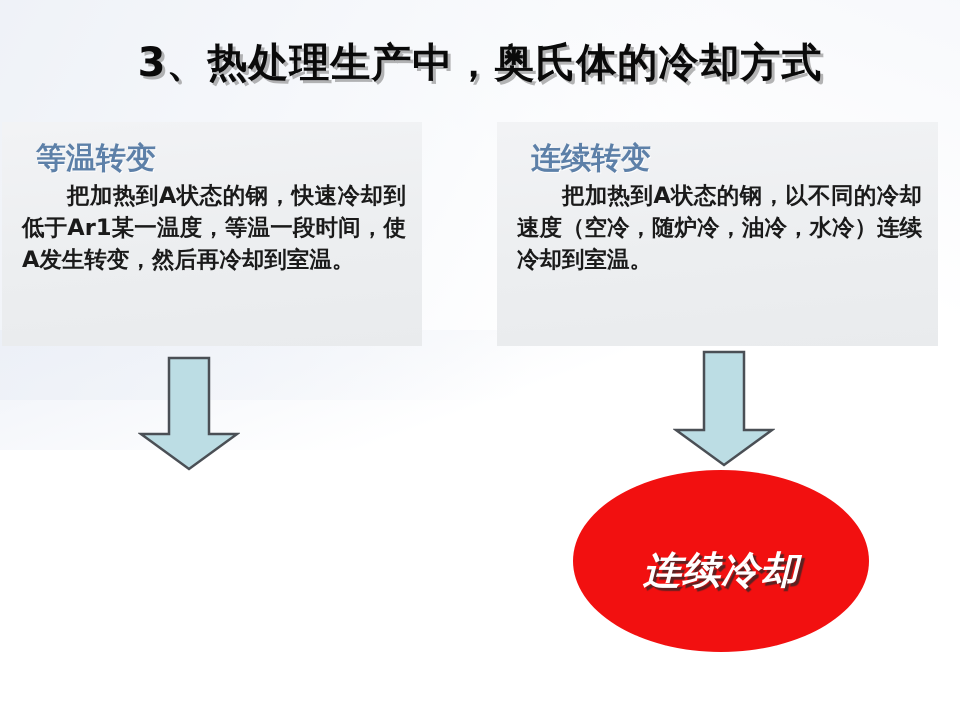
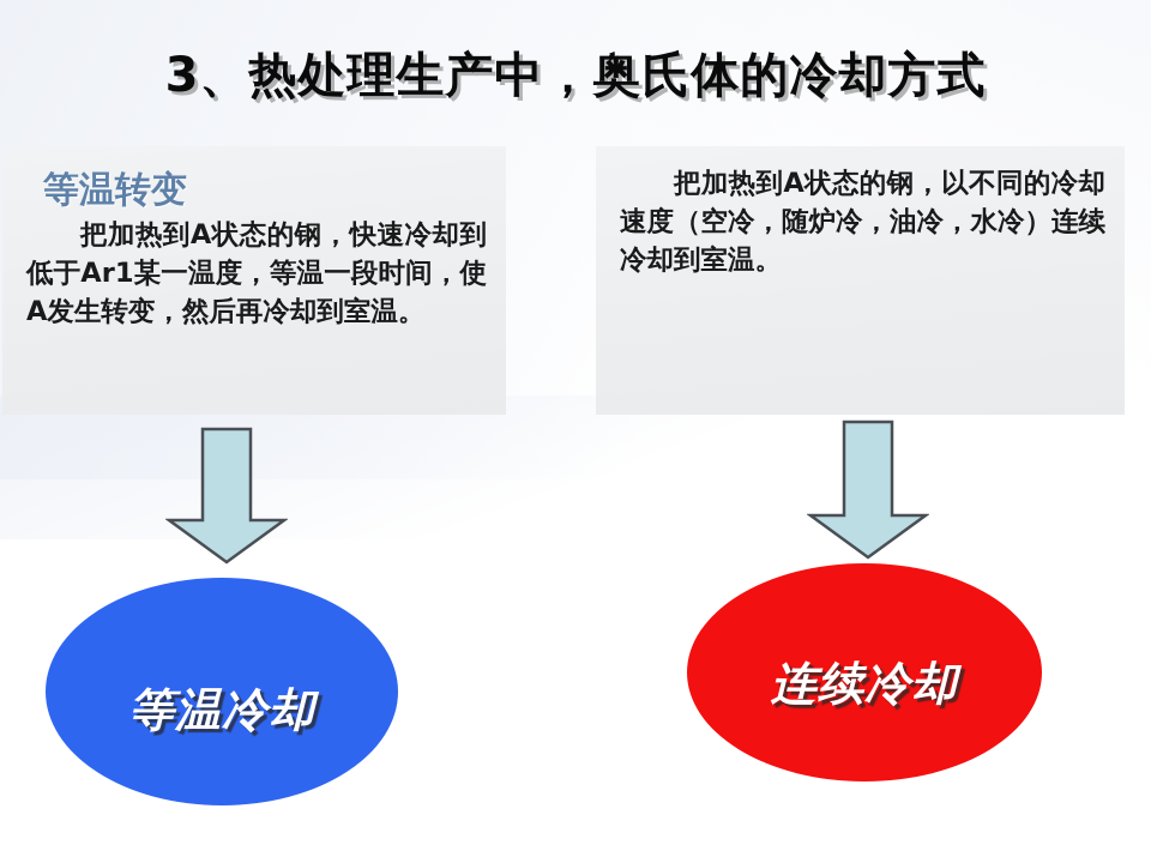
  3、热处理生产中，奥氏体的冷却方式
  等温转变
  把加热到A状态的钢，快速冷却到低于Ar1某一温度，等温一段时间，使A发生转变，然后再冷却到室温。
- 连续转变
  把加热到A状态的钢，以不同的冷却速度（空冷，随炉冷，油冷，水冷）连续冷却到室温。
+ 等温冷却
  连续冷却
